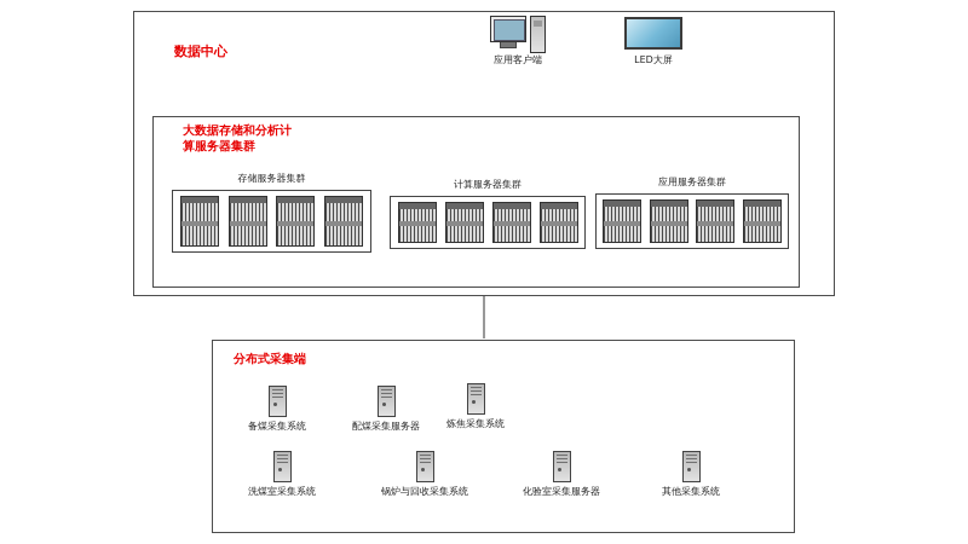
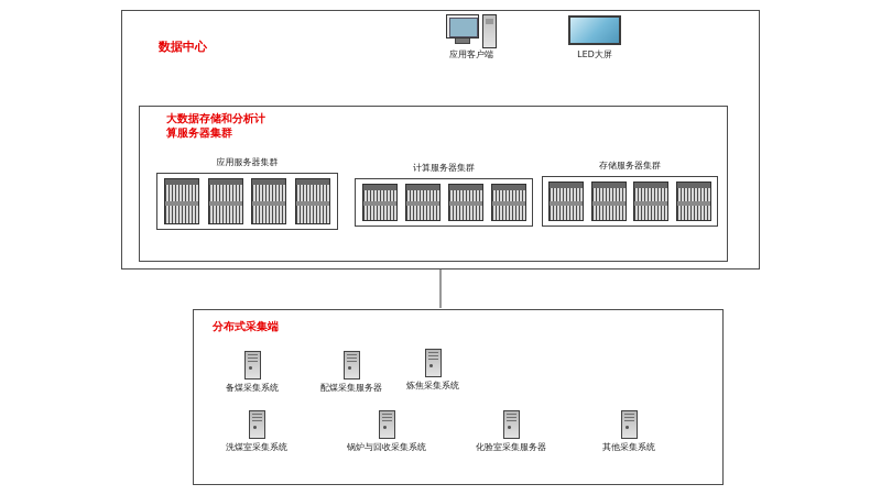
  数据中心
  应用客户端
  LED大屏
  大数据存储和分析计算服务器集群
- 存储服务器集群
+ 应用服务器集群
  计算服务器集群
- 应用服务器集群
+ 存储服务器集群
  分布式采集端
  备煤采集系统
  配煤采集服务器
  炼焦采集系统
  洗煤室采集系统
  锅炉与回收采集系统
  化验室采集服务器
  其他采集系统
